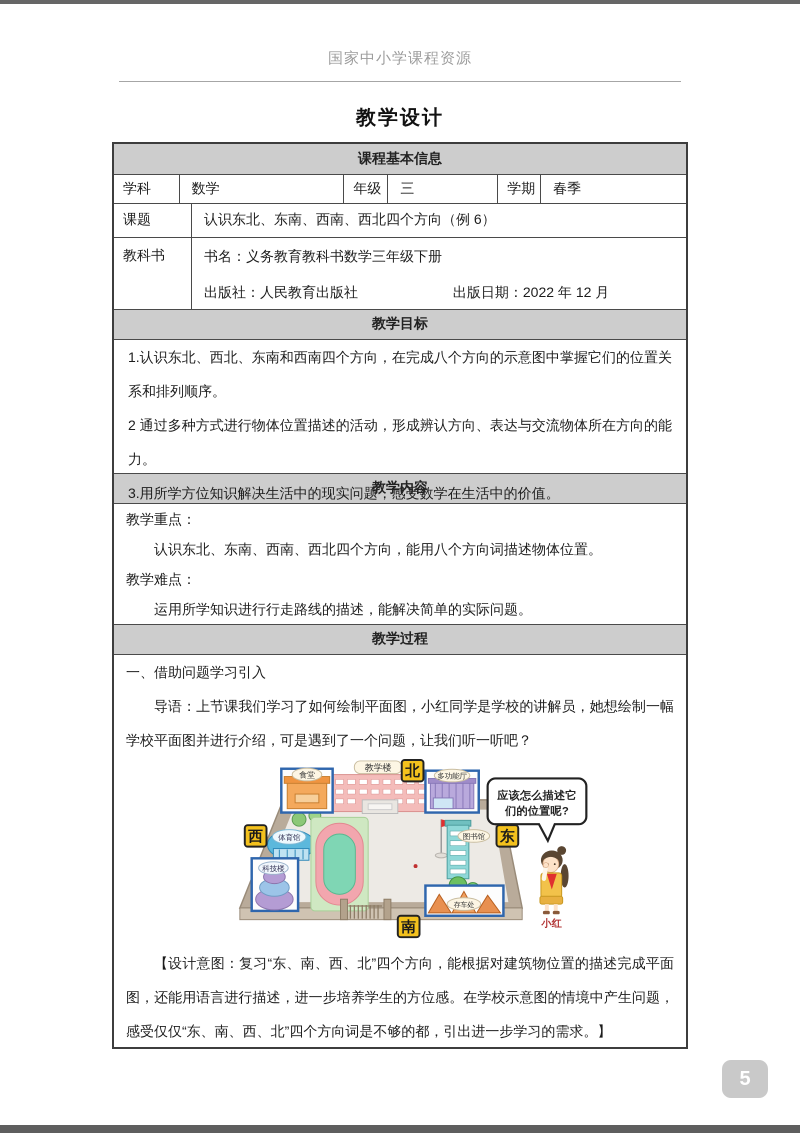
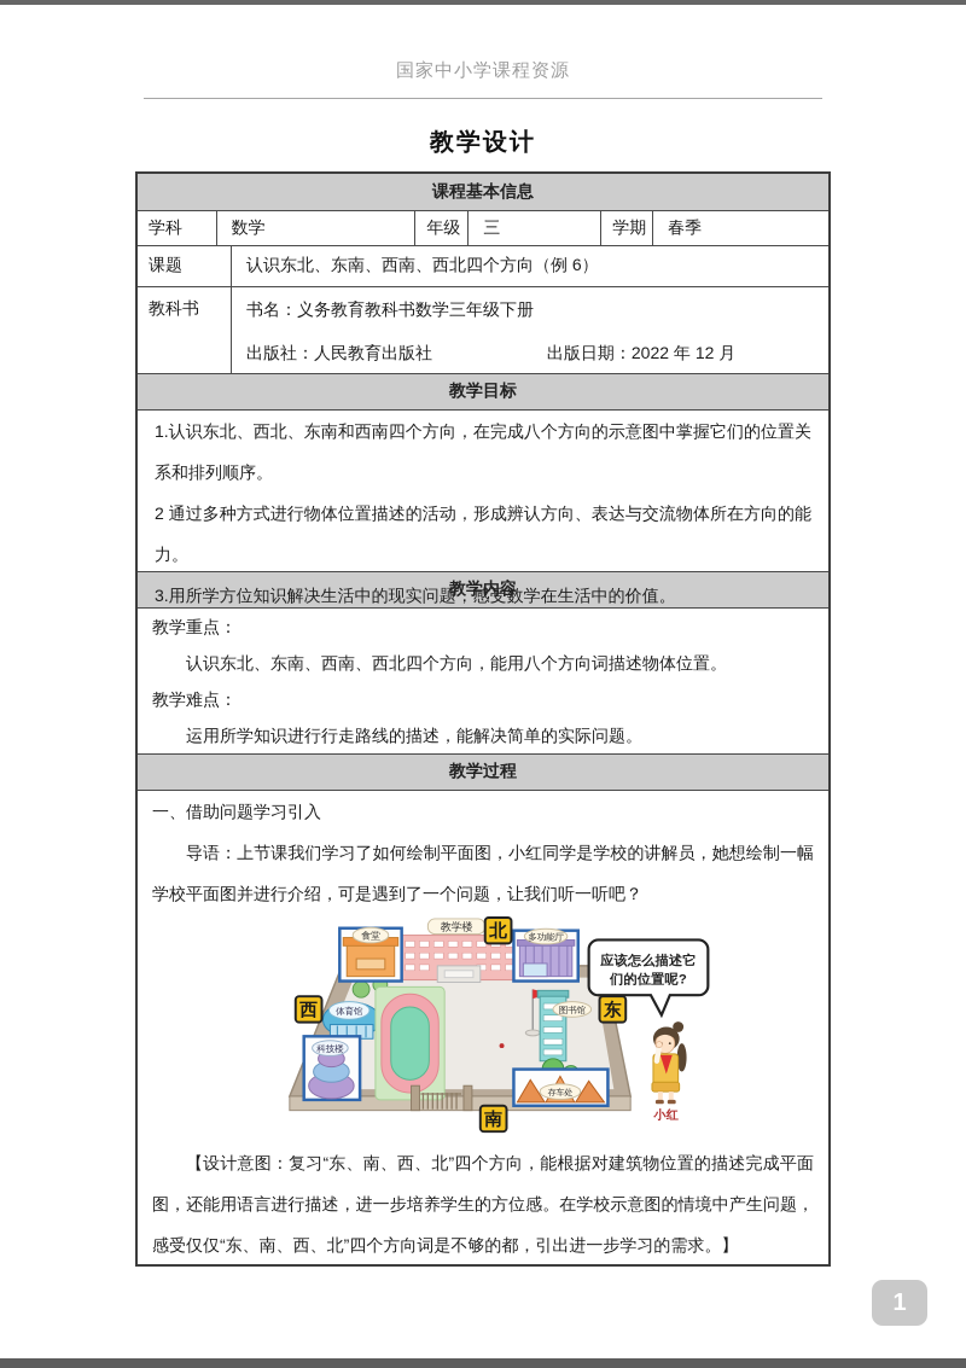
  国家中小学课程资源
  教学设计
  课程基本信息
  学科
  数学
  年级
  三
  学期
  春季
  课题
  认识东北、东南、西南、西北四个方向（例 6）
  教科书
  书名：义务教育教科书数学三年级下册
  出版社：人民教育出版社 出版日期：2022 年 12 月
  教学目标
  1.认识东北、西北、东南和西南四个方向，在完成八个方向的示意图中掌握它们的位置关系和排列顺序。
  2 通过多种方式进行物体位置描述的活动，形成辨认方向、表达与交流物体所在方向的能力。
  3.用所学方位知识解决生活中的现实问题，感受数学在生活中的价值。
  教学内容
  教学重点：
  认识东北、东南、西南、西北四个方向，能用八个方向词描述物体位置。
  教学难点：
  运用所学知识进行行走路线的描述，能解决简单的实际问题。
  教学过程
  一、借助问题学习引入
  导语：上节课我们学习了如何绘制平面图，小红同学是学校的讲解员，她想绘制一幅学校平面图并进行介绍，可是遇到了一个问题，让我们听一听吧？
  教学楼
  食堂
  多功能厅
  体育馆
  科技楼
  图书馆
  北
  西
  东
  南
  应该怎么描述它
  们的位置呢?
  小红
  【设计意图：复习“东、南、西、北”四个方向，能根据对建筑物位置的描述完成平面图，还能用语言进行描述，进一步培养学生的方位感。在学校示意图的情境中产生问题，感受仅仅“东、南、西、北”四个方向词是不够的都，引出进一步学习的需求。】
- 5
+ 1
